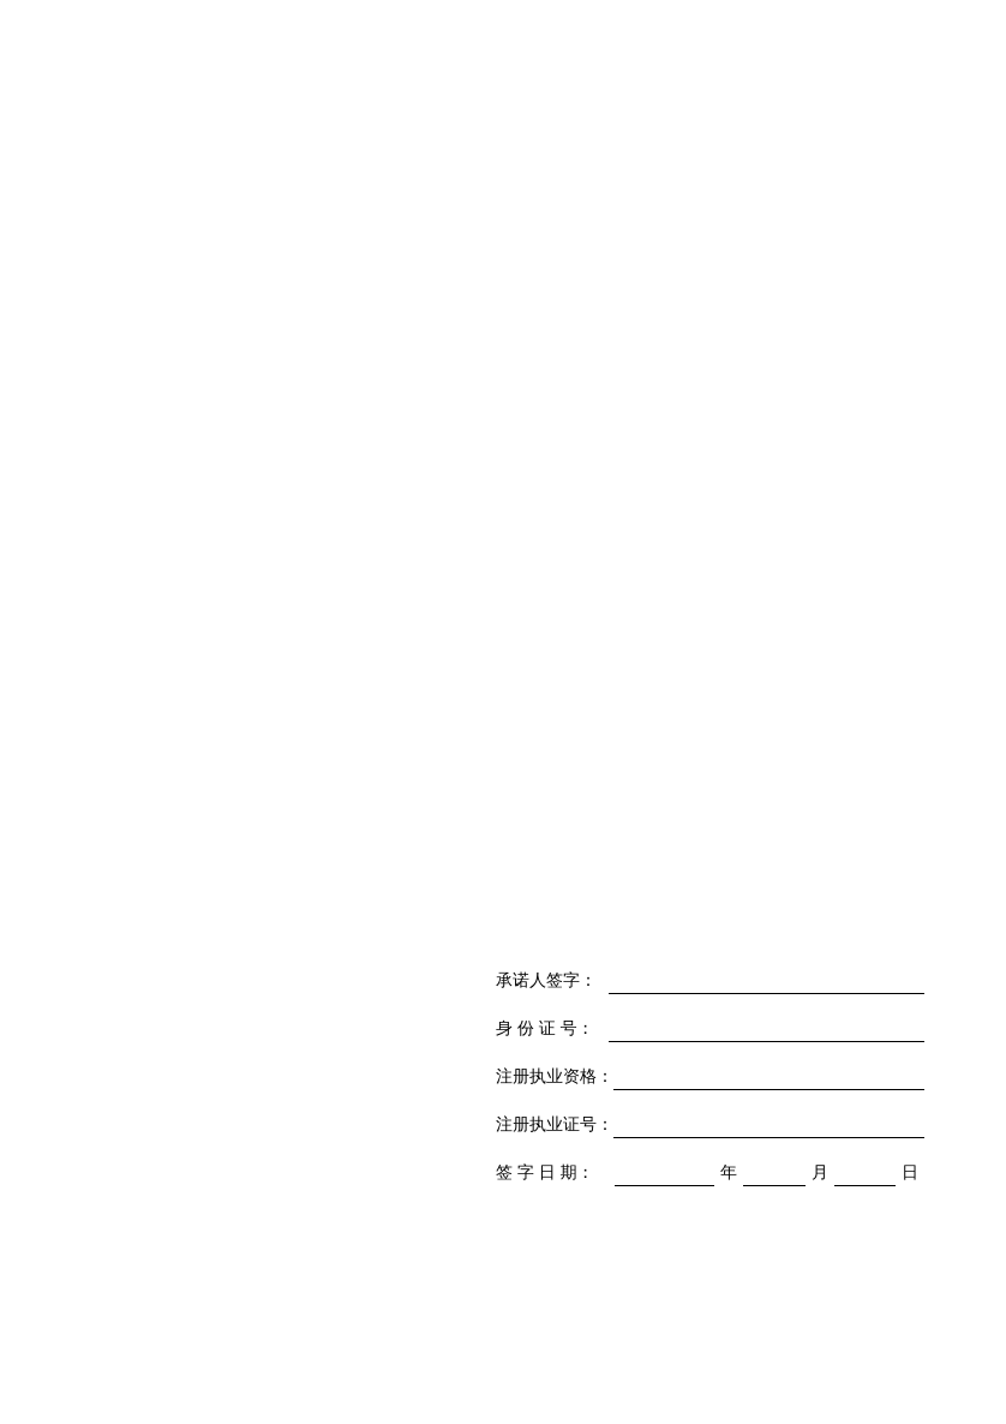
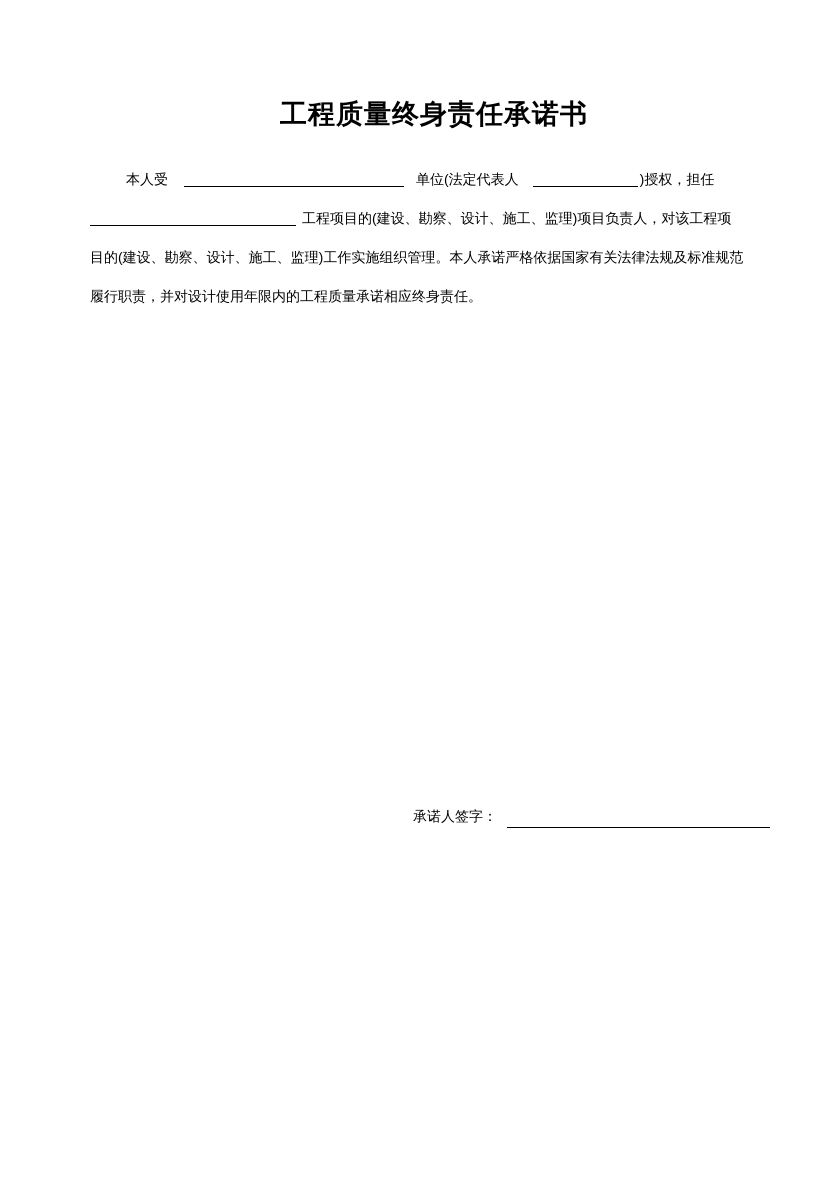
+ 工程质量终身责任承诺书
+ 本人受 单位(法定代表人 )授权，担任
+ 工程项目的(建设、勘察、设计、施工、监理)项目负责人，对该工程项
+ 目的(建设、勘察、设计、施工、监理)工作实施组织管理。本人承诺严格依据国家有关法律法规及标准规范
+ 履行职责，并对设计使用年限内的工程质量承诺相应终身责任。
  承诺人签字：
- 身 份 证 号：
- 注册执业资格：
- 注册执业证号：
- 签 字 日 期：
- 年
- 月
- 日
